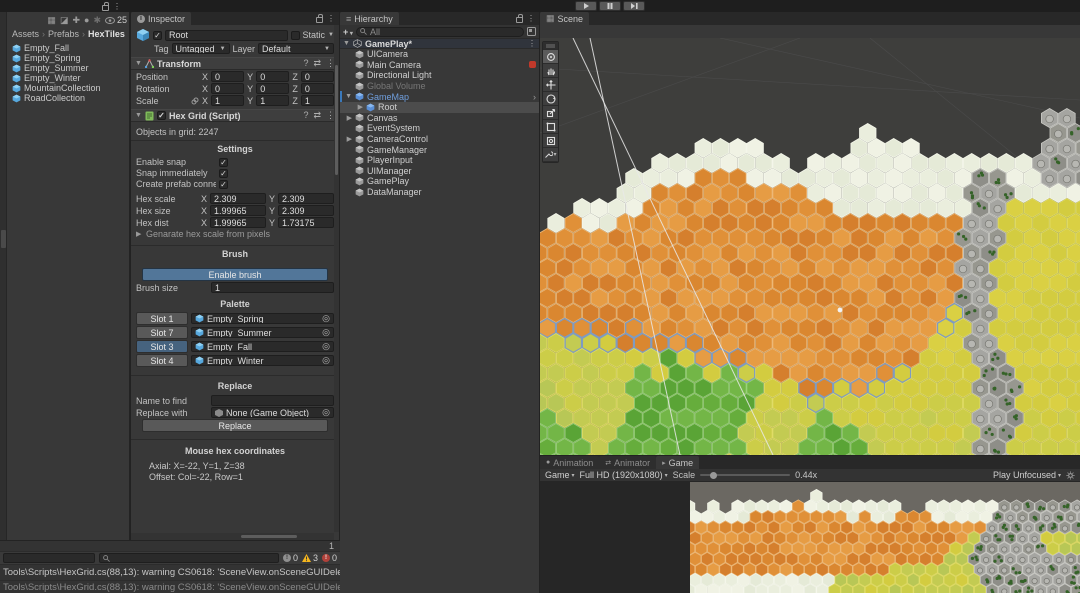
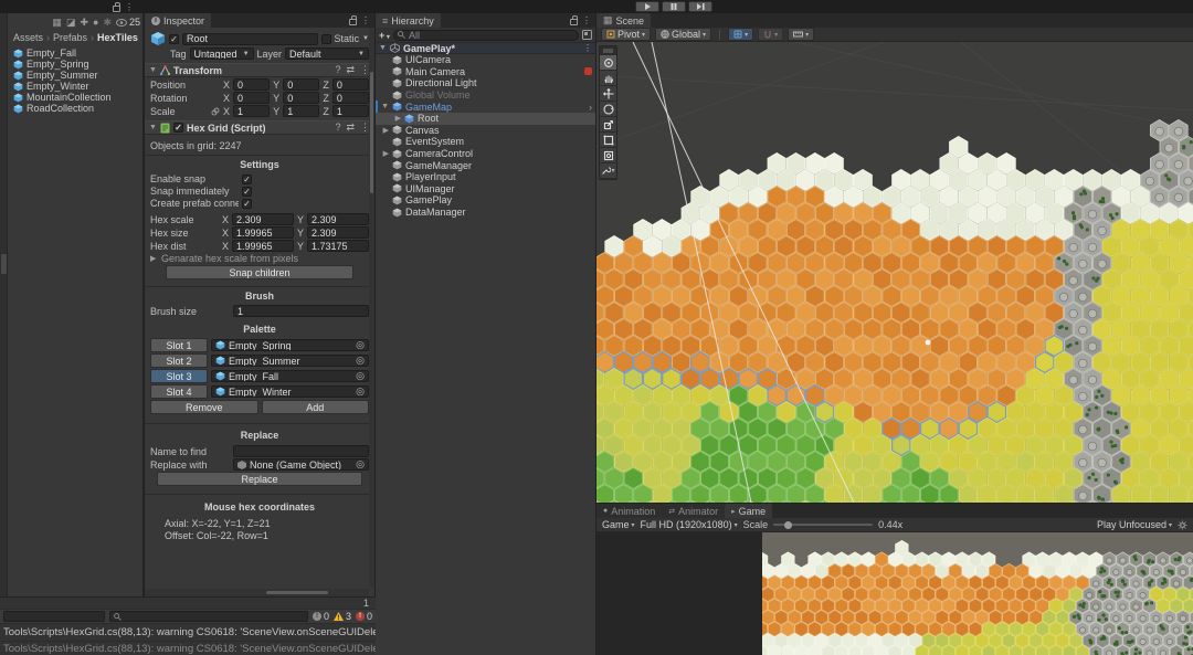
  ⋮
  ▦
  ◪
  ✚
  ●
  ✱
  25
  Assets
  ›
  Prefabs
  ›
  HexTiles
  Empty_Fall
  Empty_Spring
  Empty_Summer
  Empty_Winter
  MountainCollection
  RoadCollection
  Inspector
  ⋮
  ✓
  Root
  Static
  Tag
  Untagged
  Layer
  Default
  Transform
  ?
  ⇄
  ⋮
  Position
  X
  0
  Y
  0
  Z
  0
  Rotation
  X
  0
  Y
  0
  Z
  0
  Scale
  X
  1
  Y
  1
  Z
  1
  ✓
  Hex Grid (Script)
  ?
  ⇄
  ⋮
  Objects in grid: 2247
  Settings
  Enable snap
  ✓
  Snap immediately
  ✓
  Create prefab conne
  ✓
  Hex scale
  X
  2.309
  Y
  2.309
  Hex size
  X
  1.99965
  Y
  2.309
  Hex dist
  X
  1.99965
  Y
  1.73175
  Genarate hex scale from pixels
+ Snap children
  Brush
- Enable brush
  Brush size
  1
  Palette
  Slot 1
  Empty_Spring
  ◎
- Slot 7
+ Slot 2
  Empty_Summer
  ◎
  Slot 3
  Empty_Fall
  ◎
  Slot 4
  Empty_Winter
  ◎
+ Remove
+ Add
  Replace
  Name to find
  Replace with
  None (Game Object)
  ◎
  Replace
  Mouse hex coordinates
- Axial: X=-22, Y=1, Z=38
+ Axial: X=-22, Y=1, Z=21
  Offset: Col=-22, Row=1
  ≡
  Hierarchy
  ⋮
  All
  GamePlay*
  ⋮
  UICamera
  Main Camera
  Directional Light
  Global Volume
  GameMap
  ›
  Root
  Canvas
  EventSystem
  CameraControl
  GameManager
  PlayerInput
  UIManager
  GamePlay
  DataManager
  ▦
  Scene
+ Pivot
+ Global
  Animation
  Animator
  Game
  Game
  Full HD (1920x1080)
  Scale
  0.44x
  Play Unfocused
  1
  0
  3
  0
  Tools\Scripts\HexGrid.cs(88,13): warning CS0618: 'SceneView.onSceneGUIDele
  Tools\Scripts\HexGrid.cs(88,13): warning CS0618: 'SceneView.onSceneGUIDele
